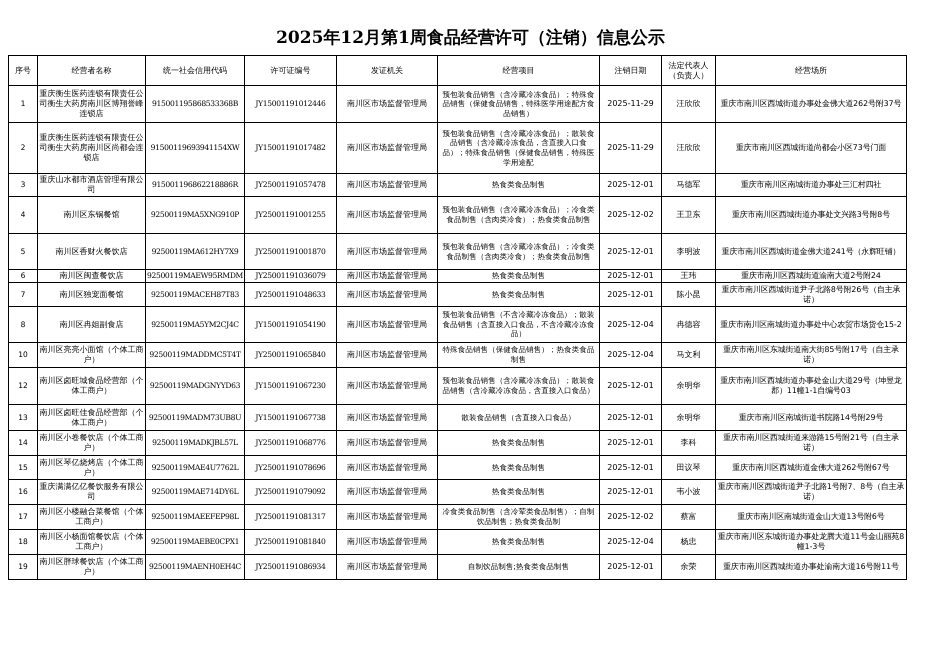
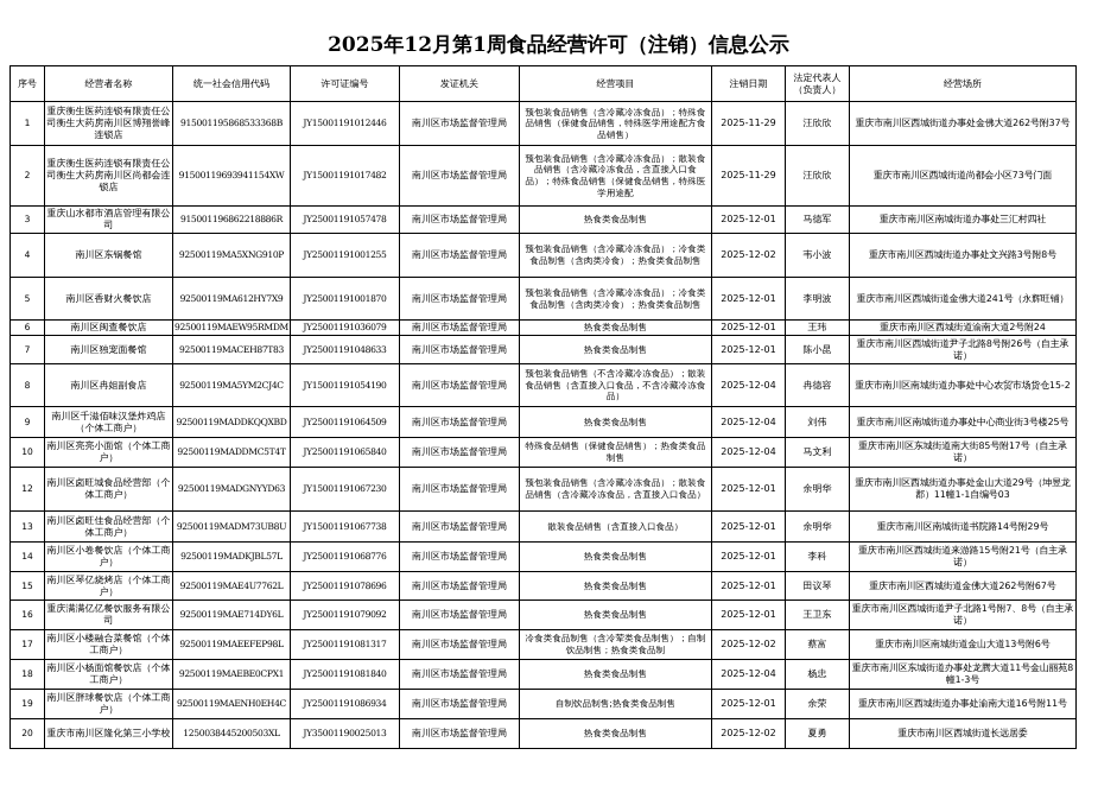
  2025年12月第1周食品经营许可（注销）信息公示
  序号	经营者名称	统一社会信用代码	许可证编号	发证机关	经营项目	注销日期	法定代表人（负责人）	经营场所
  1	重庆衡生医药连锁有限责任公司衡生大药房南川区博翔誉峰连锁店	915001195868533368B	JY15001191012446	南川区市场监督管理局	预包装食品销售（含冷藏冷冻食品）；特殊食品销售（保健食品销售，特殊医学用途配方食品销售）	2025-11-29	汪欣欣	重庆市南川区西城街道办事处金佛大道262号附37号
  2	重庆衡生医药连锁有限责任公司衡生大药房南川区尚都会连锁店	91500119693941154XW	JY15001191017482	南川区市场监督管理局	预包装食品销售（含冷藏冷冻食品）；散装食品销售（含冷藏冷冻食品，含直接入口食品）；特殊食品销售（保健食品销售，特殊医学用途配	2025-11-29	汪欣欣	重庆市南川区西城街道尚都会小区73号门面
  3	重庆山水都市酒店管理有限公司	915001196862218886R	JY25001191057478	南川区市场监督管理局	热食类食品制售	2025-12-01	马德军	重庆市南川区南城街道办事处三汇村四社
- 4	南川区东锅餐馆	92500119MA5XNG910P	JY25001191001255	南川区市场监督管理局	预包装食品销售（含冷藏冷冻食品）；冷食类食品制售（含肉类冷食）；热食类食品制售	2025-12-02	王卫东	重庆市南川区西城街道办事处文兴路3号附8号
+ 4	南川区东锅餐馆	92500119MA5XNG910P	JY25001191001255	南川区市场监督管理局	预包装食品销售（含冷藏冷冻食品）；冷食类食品制售（含肉类冷食）；热食类食品制售	2025-12-02	韦小波	重庆市南川区西城街道办事处文兴路3号附8号
  5	南川区香财火餐饮店	92500119MA612HY7X9	JY25001191001870	南川区市场监督管理局	预包装食品销售（含冷藏冷冻食品）；冷食类食品制售（含肉类冷食）；热食类食品制售	2025-12-01	李明波	重庆市南川区西城街道金佛大道241号（永辉旺铺）
  6	南川区闽查餐饮店	92500119MAEW95RMDM	JY25001191036079	南川区市场监督管理局	热食类食品制售	2025-12-01	王玮	重庆市南川区西城街道渝南大道2号附24
  7	南川区独宠面餐馆	92500119MACEH87T83	JY25001191048633	南川区市场监督管理局	热食类食品制售	2025-12-01	陈小昆	重庆市南川区西城街道尹子北路8号附26号（自主承诺）
  8	南川区冉姐副食店	92500119MA5YM2CJ4C	JY15001191054190	南川区市场监督管理局	预包装食品销售（不含冷藏冷冻食品）；散装食品销售（含直接入口食品，不含冷藏冷冻食品）	2025-12-04	冉德容	重庆市南川区南城街道办事处中心农贸市场货仓15-2
+ 9	南川区千滋佰味汉堡炸鸡店（个体工商户）	92500119MADDKQQXBD	JY25001191064509	南川区市场监督管理局	热食类食品制售	2025-12-04	刘伟	重庆市南川区南城街道办事处中心商业街3号楼25号
  10	南川区亮亮小面馆（个体工商户）	92500119MADDMC5T4T	JY25001191065840	南川区市场监督管理局	特殊食品销售（保健食品销售）；热食类食品制售	2025-12-04	马文利	重庆市南川区东城街道南大街85号附17号（自主承诺）
  12	南川区卤旺城食品经营部（个体工商户）	92500119MADGNYYD63	JY15001191067230	南川区市场监督管理局	预包装食品销售（含冷藏冷冻食品）；散装食品销售（含冷藏冷冻食品，含直接入口食品）	2025-12-01	余明华	重庆市南川区西城街道办事处金山大道29号（坤昱龙郡）11幢1-1自编号03
  13	南川区卤旺佳食品经营部（个体工商户）	92500119MADM73UB8U	JY15001191067738	南川区市场监督管理局	散装食品销售（含直接入口食品）	2025-12-01	余明华	重庆市南川区南城街道书院路14号附29号
  14	南川区小卷餐饮店（个体工商户）	92500119MADKJBL57L	JY25001191068776	南川区市场监督管理局	热食类食品制售	2025-12-01	李科	重庆市南川区西城街道来游路15号附21号（自主承诺）
  15	南川区琴亿烧烤店（个体工商户）	92500119MAE4U7762L	JY25001191078696	南川区市场监督管理局	热食类食品制售	2025-12-01	田议琴	重庆市南川区西城街道金佛大道262号附67号
- 16	重庆满满亿亿餐饮服务有限公司	92500119MAE714DY6L	JY25001191079092	南川区市场监督管理局	热食类食品制售	2025-12-01	韦小波	重庆市南川区西城街道尹子北路1号附7、8号（自主承诺）
+ 16	重庆满满亿亿餐饮服务有限公司	92500119MAE714DY6L	JY25001191079092	南川区市场监督管理局	热食类食品制售	2025-12-01	王卫东	重庆市南川区西城街道尹子北路1号附7、8号（自主承诺）
  17	南川区小楼融合菜餐馆（个体工商户）	92500119MAEEFEP98L	JY25001191081317	南川区市场监督管理局	冷食类食品制售（含冷荤类食品制售）；自制饮品制售；热食类食品制	2025-12-02	蔡富	重庆市南川区南城街道金山大道13号附6号
  18	南川区小杨面馆餐饮店（个体工商户）	92500119MAEBE0CPX1	JY25001191081840	南川区市场监督管理局	热食类食品制售	2025-12-04	杨忠	重庆市南川区东城街道办事处龙腾大道11号金山丽苑8幢1-3号
  19	南川区胖球餐饮店（个体工商户）	92500119MAENH0EH4C	JY25001191086934	南川区市场监督管理局	自制饮品制售;热食类食品制售	2025-12-01	余荣	重庆市南川区西城街道办事处渝南大道16号附11号
+ 20	重庆市南川区隆化第三小学校	1250038445200503XL	JY35001190025013	南川区市场监督管理局	热食类食品制售	2025-12-02	夏勇	重庆市南川区西城街道长远居委
